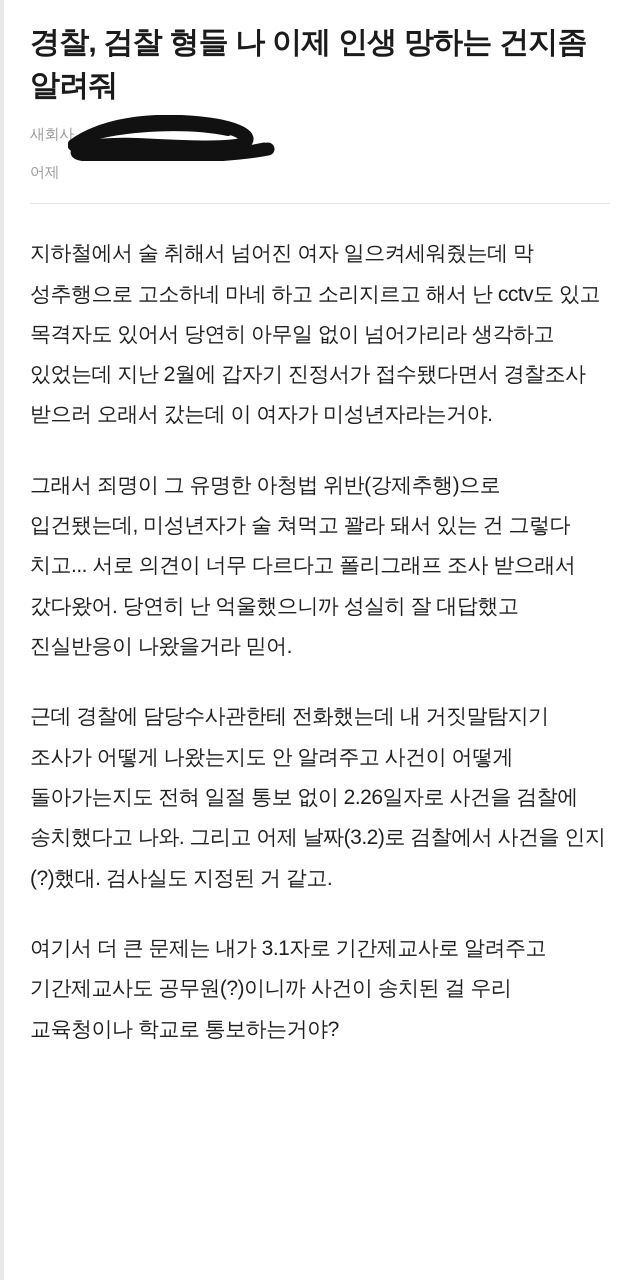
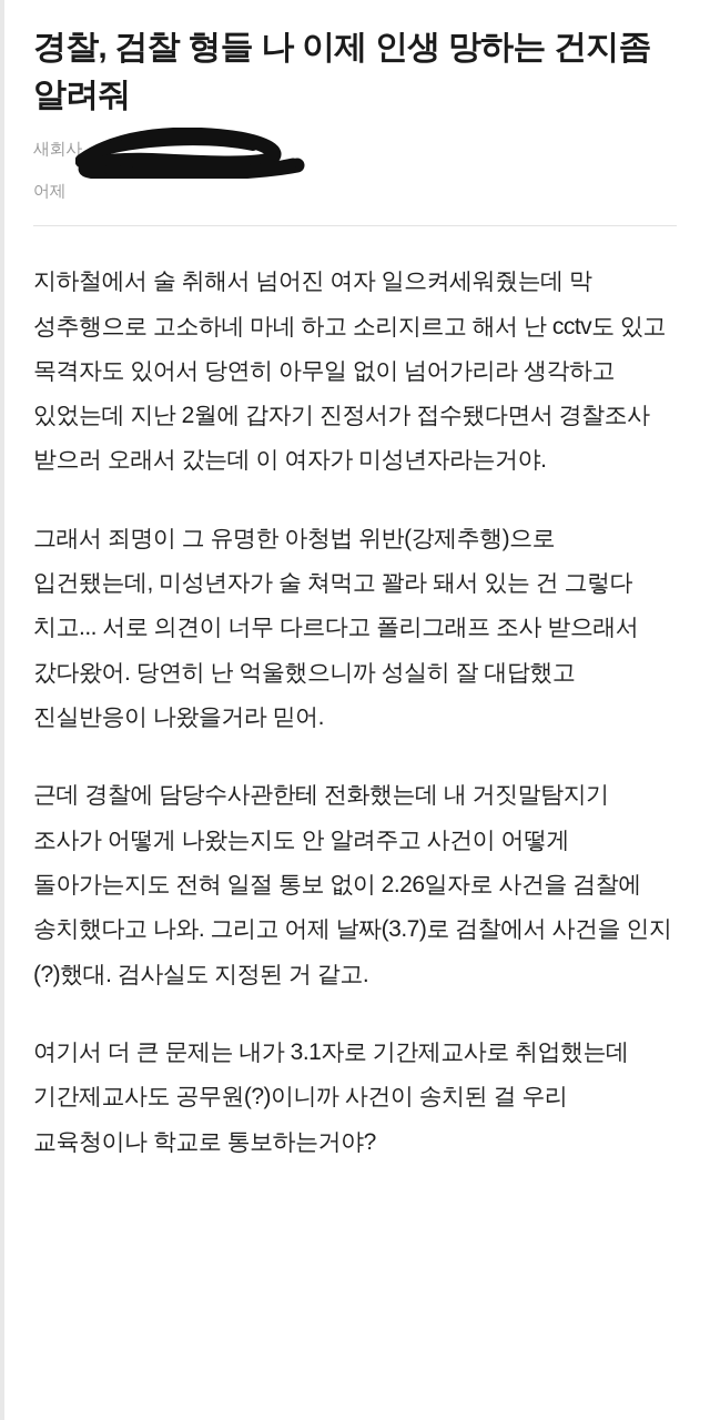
  경찰, 검찰 형들 나 이제 인생 망하는 건지좀 알려줘
  새회사
  어제
  지하철에서 술 취해서 넘어진 여자 일으켜세워줬는데 막 성추행으로 고소하네 마네 하고 소리지르고 해서 난 cctv도 있고 목격자도 있어서 당연히 아무일 없이 넘어가리라 생각하고 있었는데 지난 2월에 갑자기 진정서가 접수됐다면서 경찰조사 받으러 오래서 갔는데 이 여자가 미성년자라는거야.
  그래서 죄명이 그 유명한 아청법 위반(강제추행)으로 입건됐는데, 미성년자가 술 쳐먹고 꽐라 돼서 있는 건 그렇다 치고... 서로 의견이 너무 다르다고 폴리그래프 조사 받으래서 갔다왔어. 당연히 난 억울했으니까 성실히 잘 대답했고 진실반응이 나왔을거라 믿어.
- 근데 경찰에 담당수사관한테 전화했는데 내 거짓말탐지기 조사가 어떻게 나왔는지도 안 알려주고 사건이 어떻게 돌아가는지도 전혀 일절 통보 없이 2.26일자로 사건을 검찰에 송치했다고 나와. 그리고 어제 날짜(3.2)로 검찰에서 사건을 인지(?)했대. 검사실도 지정된 거 같고.
+ 근데 경찰에 담당수사관한테 전화했는데 내 거짓말탐지기 조사가 어떻게 나왔는지도 안 알려주고 사건이 어떻게 돌아가는지도 전혀 일절 통보 없이 2.26일자로 사건을 검찰에 송치했다고 나와. 그리고 어제 날짜(3.7)로 검찰에서 사건을 인지(?)했대. 검사실도 지정된 거 같고.
- 여기서 더 큰 문제는 내가 3.1자로 기간제교사로 알려주고 기간제교사도 공무원(?)이니까 사건이 송치된 걸 우리 교육청이나 학교로 통보하는거야?
+ 여기서 더 큰 문제는 내가 3.1자로 기간제교사로 취업했는데 기간제교사도 공무원(?)이니까 사건이 송치된 걸 우리 교육청이나 학교로 통보하는거야?
